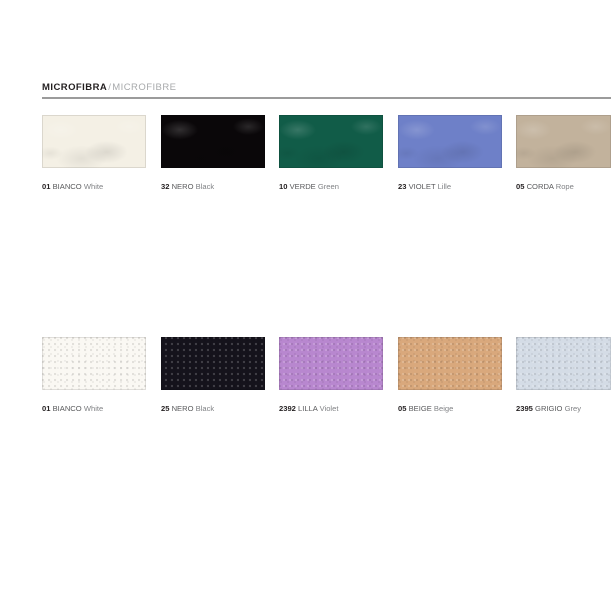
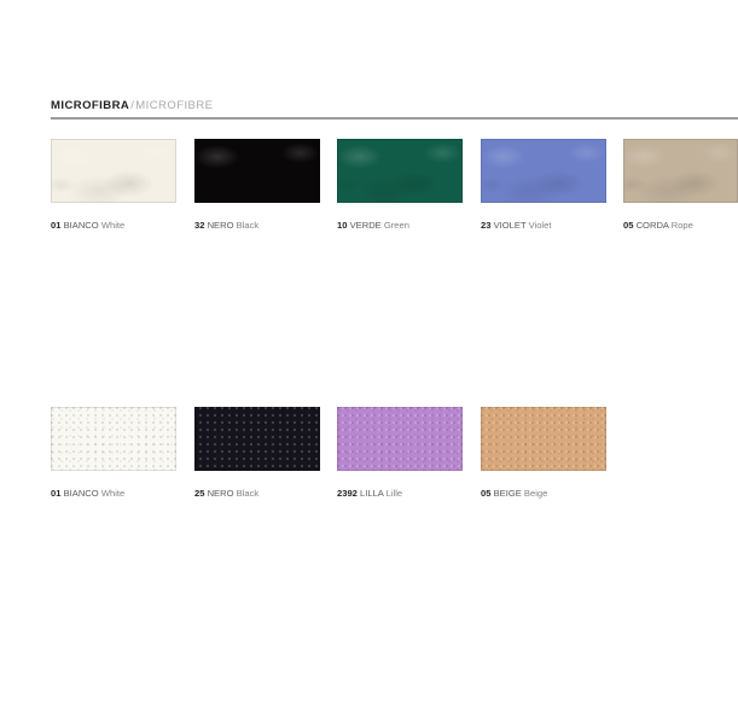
  MICROFIBRA/MICROFIBRE
  01 BIANCO White
  32 NERO Black
  10 VERDE Green
- 23 VIOLET Lille
+ 23 VIOLET Violet
  05 CORDA Rope
  01 BIANCO White
  25 NERO Black
- 2392 LILLA Violet
+ 2392 LILLA Lille
  05 BEIGE Beige
- 2395 GRIGIO Grey
